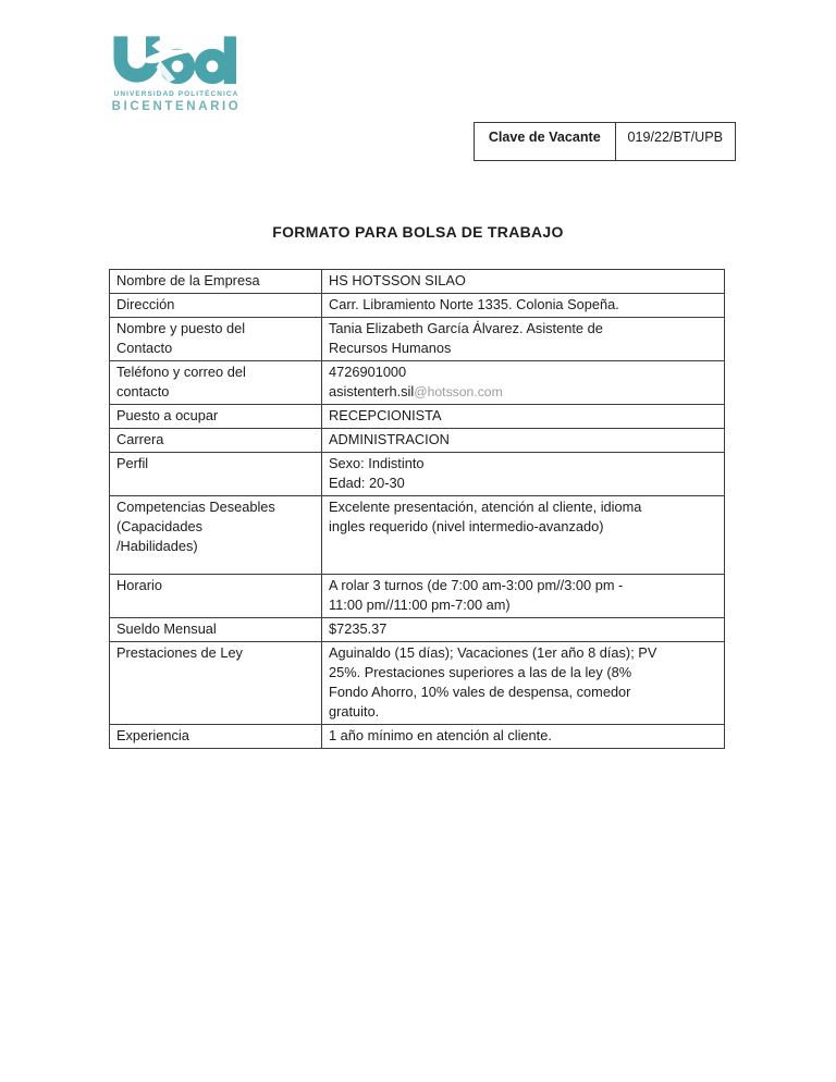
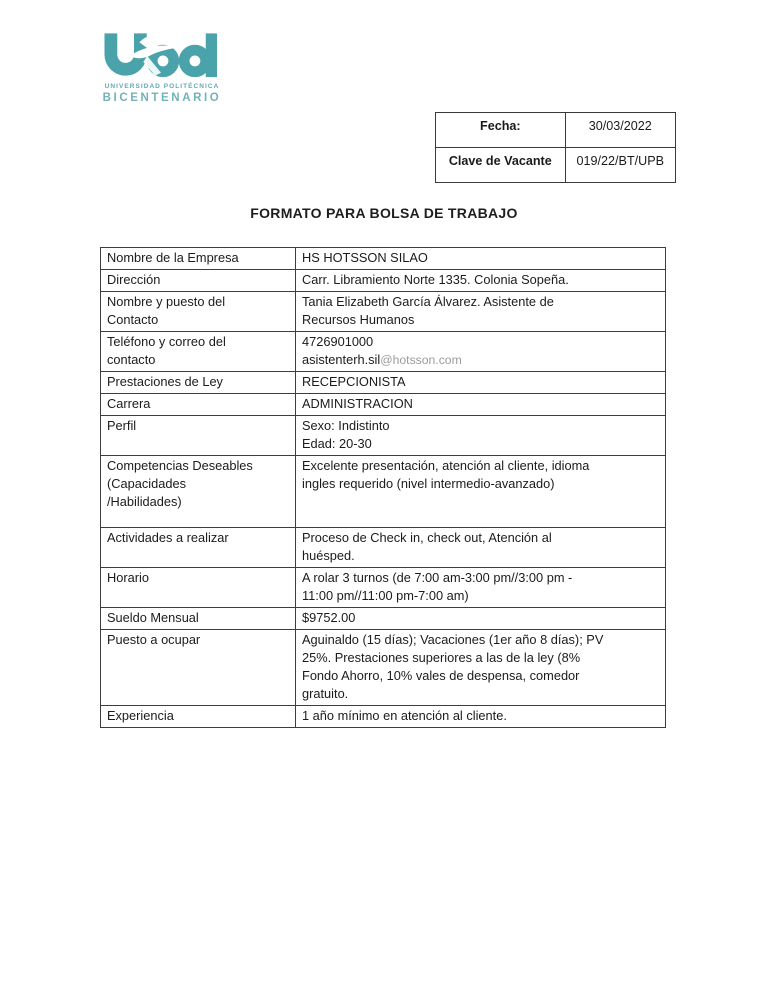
  BICENTENARIO
+ Fecha:	30/03/2022
  Clave de Vacante	019/22/BT/UPB
  FORMATO PARA BOLSA DE TRABAJO
  Nombre de la Empresa	HS HOTSSON SILAO
  Dirección	Carr. Libramiento Norte 1335. Colonia Sopeña.
  Nombre y puesto del Contacto	Tania Elizabeth García Álvarez. Asistente de Recursos Humanos
  Teléfono y correo del contacto	4726901000asistenterh.sil@hotsson.com
- Puesto a ocupar	RECEPCIONISTA
+ Prestaciones de Ley	RECEPCIONISTA
  Carrera	ADMINISTRACION
  Perfil	Sexo: Indistinto Edad: 20-30
  Competencias Deseables (Capacidades /Habilidades)	Excelente presentación, atención al cliente, idioma ingles requerido (nivel intermedio-avanzado)
+ Actividades a realizar	Proceso de Check in, check out, Atención al huésped.
  Horario	A rolar 3 turnos (de 7:00 am-3:00 pm//3:00 pm - 11:00 pm//11:00 pm-7:00 am)
- Sueldo Mensual	$7235.37
+ Sueldo Mensual	$9752.00
- Prestaciones de Ley	Aguinaldo (15 días); Vacaciones (1er año 8 días); PV 25%. Prestaciones superiores a las de la ley (8% Fondo Ahorro, 10% vales de despensa, comedor gratuito.
+ Puesto a ocupar	Aguinaldo (15 días); Vacaciones (1er año 8 días); PV 25%. Prestaciones superiores a las de la ley (8% Fondo Ahorro, 10% vales de despensa, comedor gratuito.
  Experiencia	1 año mínimo en atención al cliente.
